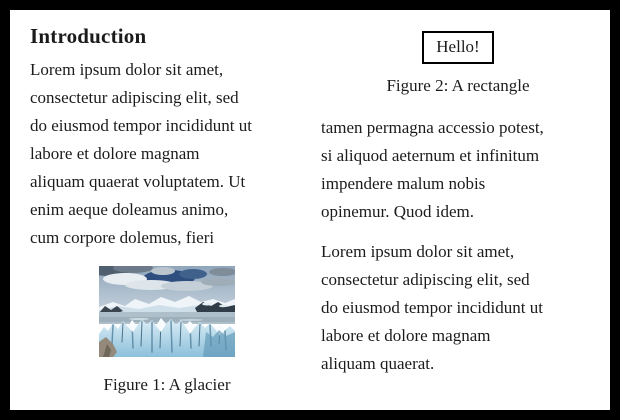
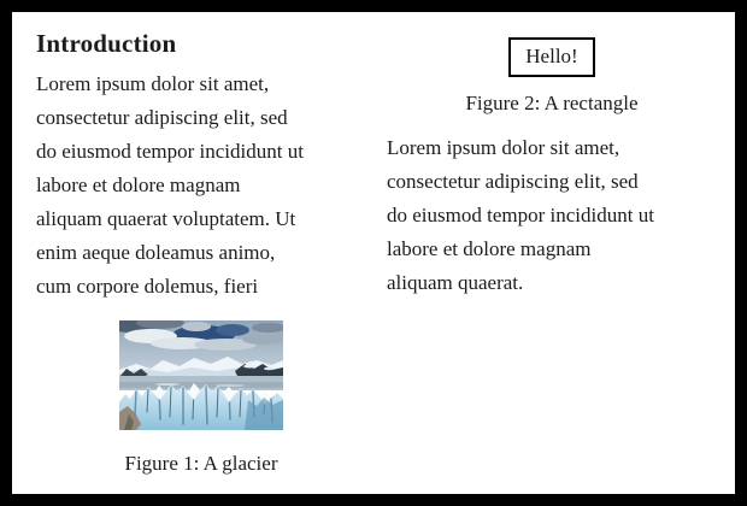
  Introduction
  Lorem ipsum dolor sit amet,
  consectetur adipiscing elit, sed
  do eiusmod tempor incididunt ut
  labore et dolore magnam
  aliquam quaerat voluptatem. Ut
  enim aeque doleamus animo,
  cum corpore dolemus, fieri
  Figure 1: A glacier
  Hello!
  Figure 2: A rectangle
- tamen permagna accessio potest,
- si aliquod aeternum et infinitum
- impendere malum nobis
- opinemur. Quod idem.
  Lorem ipsum dolor sit amet,
  consectetur adipiscing elit, sed
  do eiusmod tempor incididunt ut
  labore et dolore magnam
  aliquam quaerat.
